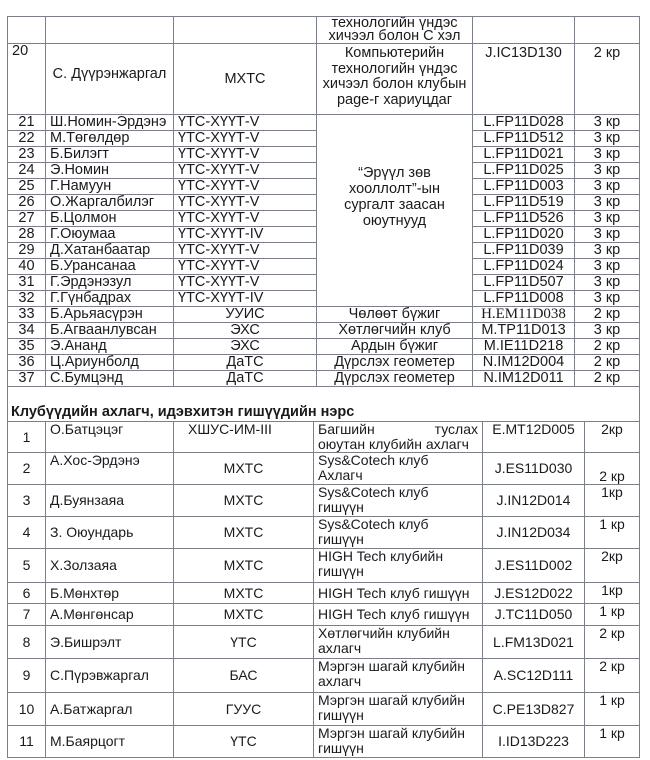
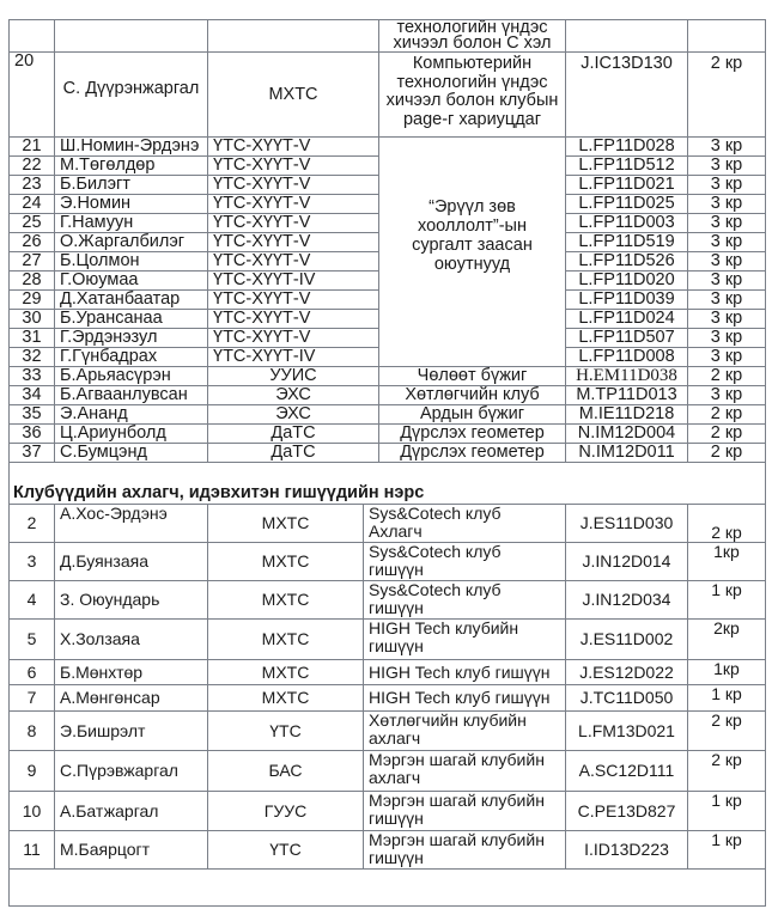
  			технологийн үндэс хичээл болон С хэл
  20	С. Дүүрэнжаргал	МХТС	Компьютерийн технологийн үндэс хичээл болон клубын page-г хариуцдаг	J.IC13D130	2 кр
  21	Ш.Номин-Эрдэнэ	ҮТС-ХҮҮТ-V	“Эрүүл зөвхооллолт”-ынсургалт заасаноюутнууд	L.FP11D028	3 кр
  22	М.Төгөлдөр	ҮТС-ХҮҮТ-V	L.FP11D512	3 кр
  23	Б.Билэгт	ҮТС-ХҮҮТ-V	L.FP11D021	3 кр
  24	Э.Номин	ҮТС-ХҮҮТ-V	L.FP11D025	3 кр
  25	Г.Намуун	ҮТС-ХҮҮТ-V	L.FP11D003	3 кр
  26	О.Жаргалбилэг	ҮТС-ХҮҮТ-V	L.FP11D519	3 кр
  27	Б.Цолмон	ҮТС-ХҮҮТ-V	L.FP11D526	3 кр
  28	Г.Оюумаа	ҮТС-ХҮҮТ-IV	L.FP11D020	3 кр
  29	Д.Хатанбаатар	ҮТС-ХҮҮТ-V	L.FP11D039	3 кр
- 40	Б.Урансанаа	ҮТС-ХҮҮТ-V	L.FP11D024	3 кр
+ 30	Б.Урансанаа	ҮТС-ХҮҮТ-V	L.FP11D024	3 кр
  31	Г.Эрдэнэзул	ҮТС-ХҮҮТ-V	L.FP11D507	3 кр
  32	Г.Гүнбадрах	ҮТС-ХҮҮТ-IV	L.FP11D008	3 кр
  33	Б.Арьяасүрэн	УУИС	Чөлөөт бүжиг	H.EM11D038	2 кр
  34	Б.Агваанлувсан	ЭХС	Хөтлөгчийн клуб	M.TP11D013	3 кр
  35	Э.Ананд	ЭХС	Ардын бүжиг	M.IE11D218	2 кр
  36	Ц.Ариунболд	ДаТС	Дүрслэх геометер	N.IM12D004	2 кр
  37	С.Бумцэнд	ДаТС	Дүрслэх геометер	N.IM12D011	2 кр
  Клубүүдийн ахлагч, идэвхитэн гишүүдийн нэрс
- 1	О.Батцэцэг	ХШУС-ИМ-III	Багшийн туслахоюутан клубийн ахлагч	E.MT12D005	2кр
  2	А.Хос-Эрдэнэ	МХТС	Sys&Cotech клубАхлагч	J.ES11D030	2 кр
  3	Д.Буянзаяа	МХТС	Sys&Cotech клубгишүүн	J.IN12D014	1кр
  4	З. Оюундарь	МХТС	Sys&Cotech клубгишүүн	J.IN12D034	1 кр
  5	Х.Золзаяа	МХТС	HIGH Tech клубийнгишүүн	J.ES11D002	2кр
  6	Б.Мөнхтөр	МХТС	HIGH Tech клуб гишүүн	J.ES12D022	1кр
  7	А.Мөнгөнсар	МХТС	HIGH Tech клуб гишүүн	J.TC11D050	1 кр
  8	Э.Бишрэлт	ҮТС	Хөтлөгчийн клубийнахлагч	L.FM13D021	2 кр
  9	С.Пүрэвжаргал	БАС	Мэргэн шагай клубийнахлагч	A.SC12D111	2 кр
  10	А.Батжаргал	ГУУС	Мэргэн шагай клубийнгишүүн	C.PE13D827	1 кр
  11	М.Баярцогт	ҮТС	Мэргэн шагай клубийнгишүүн	I.ID13D223	1 кр
